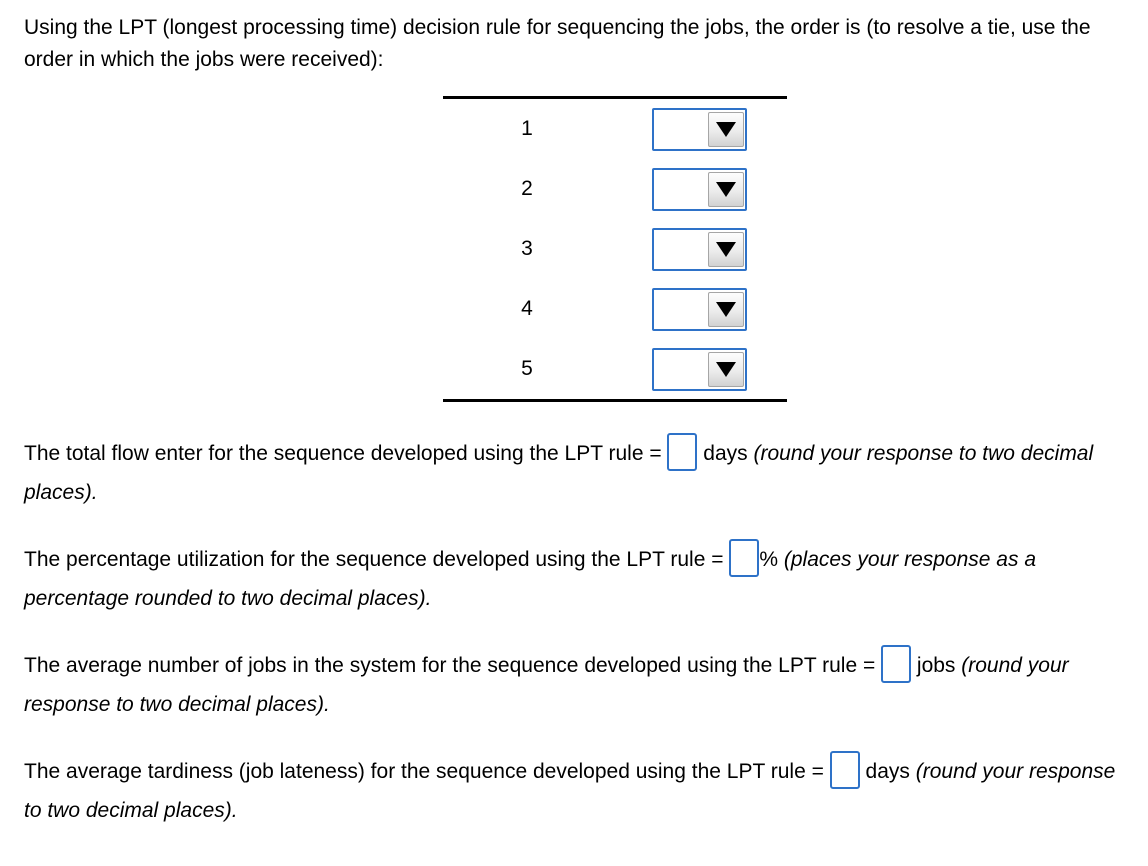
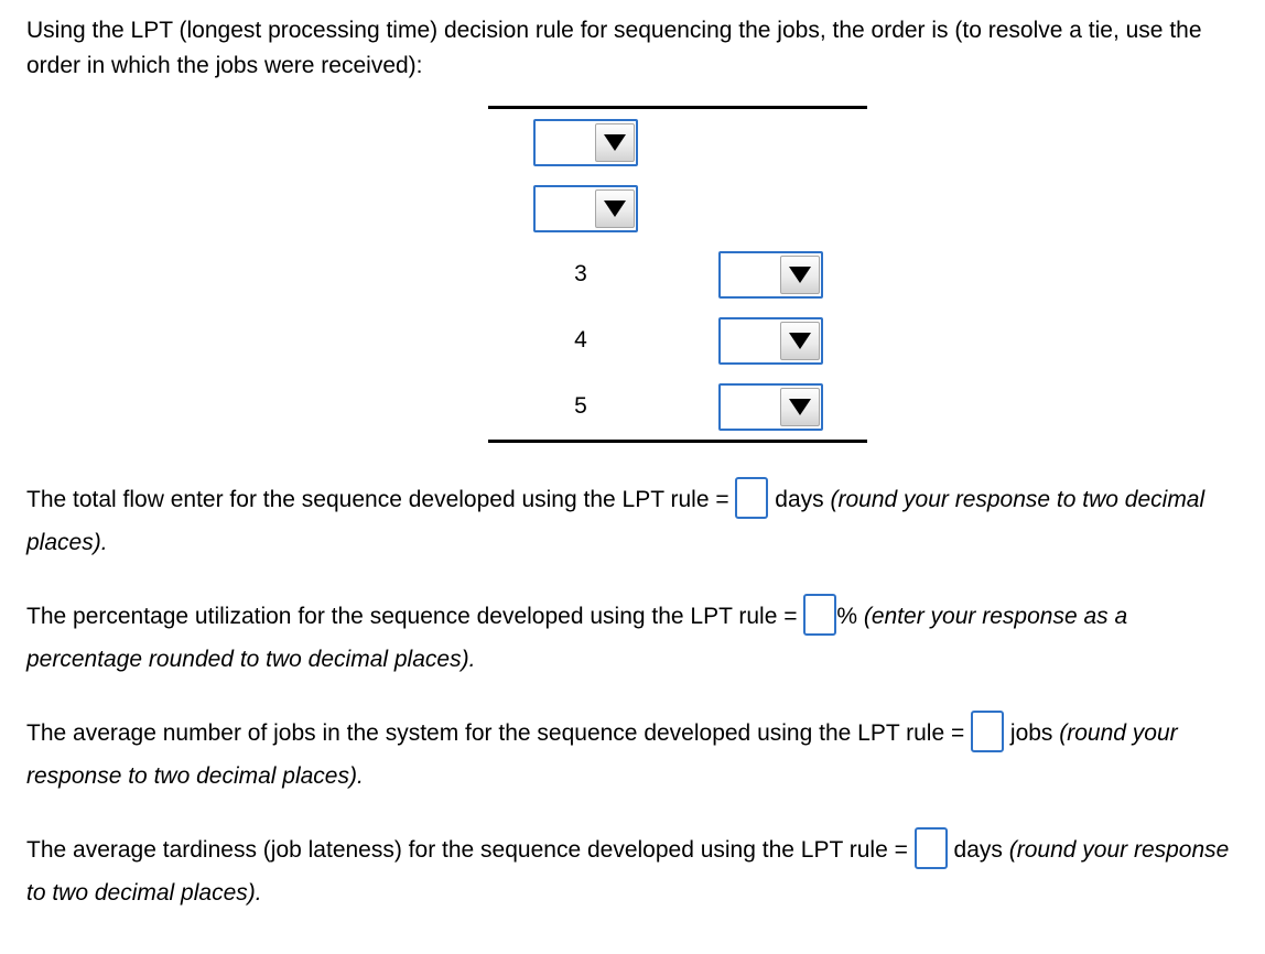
  Using the LPT (longest processing time) decision rule for sequencing the jobs, the order is (to resolve a tie, use the order in which the jobs were received):
- 1
- 2
  3
  4
  5
  The total flow enter for the sequence developed using the LPT rule = days (round your response to two decimal places).
- The percentage utilization for the sequence developed using the LPT rule = % (places your response as a percentage rounded to two decimal places).
+ The percentage utilization for the sequence developed using the LPT rule = % (enter your response as a percentage rounded to two decimal places).
  The average number of jobs in the system for the sequence developed using the LPT rule = jobs (round your response to two decimal places).
  The average tardiness (job lateness) for the sequence developed using the LPT rule = days (round your response to two decimal places).
